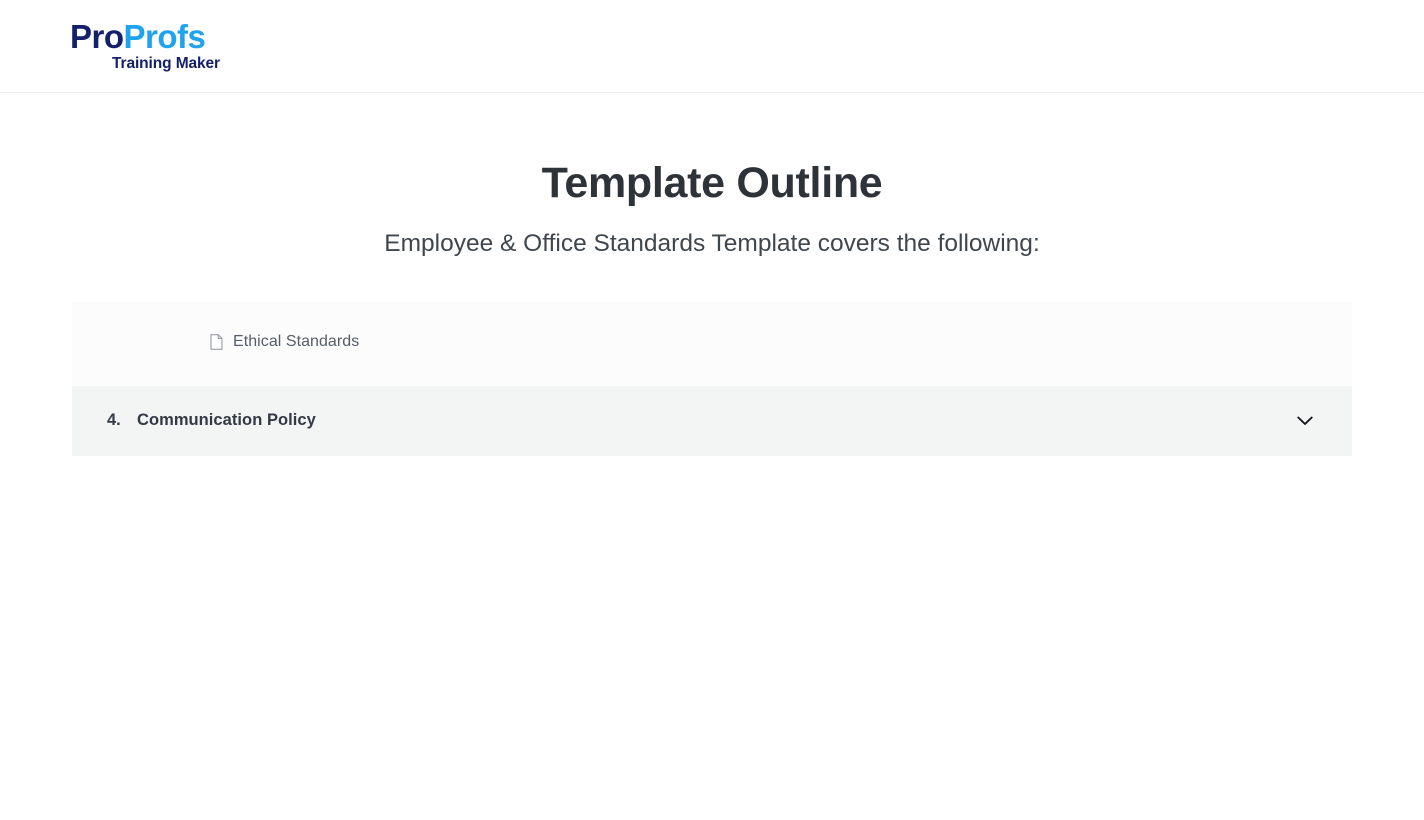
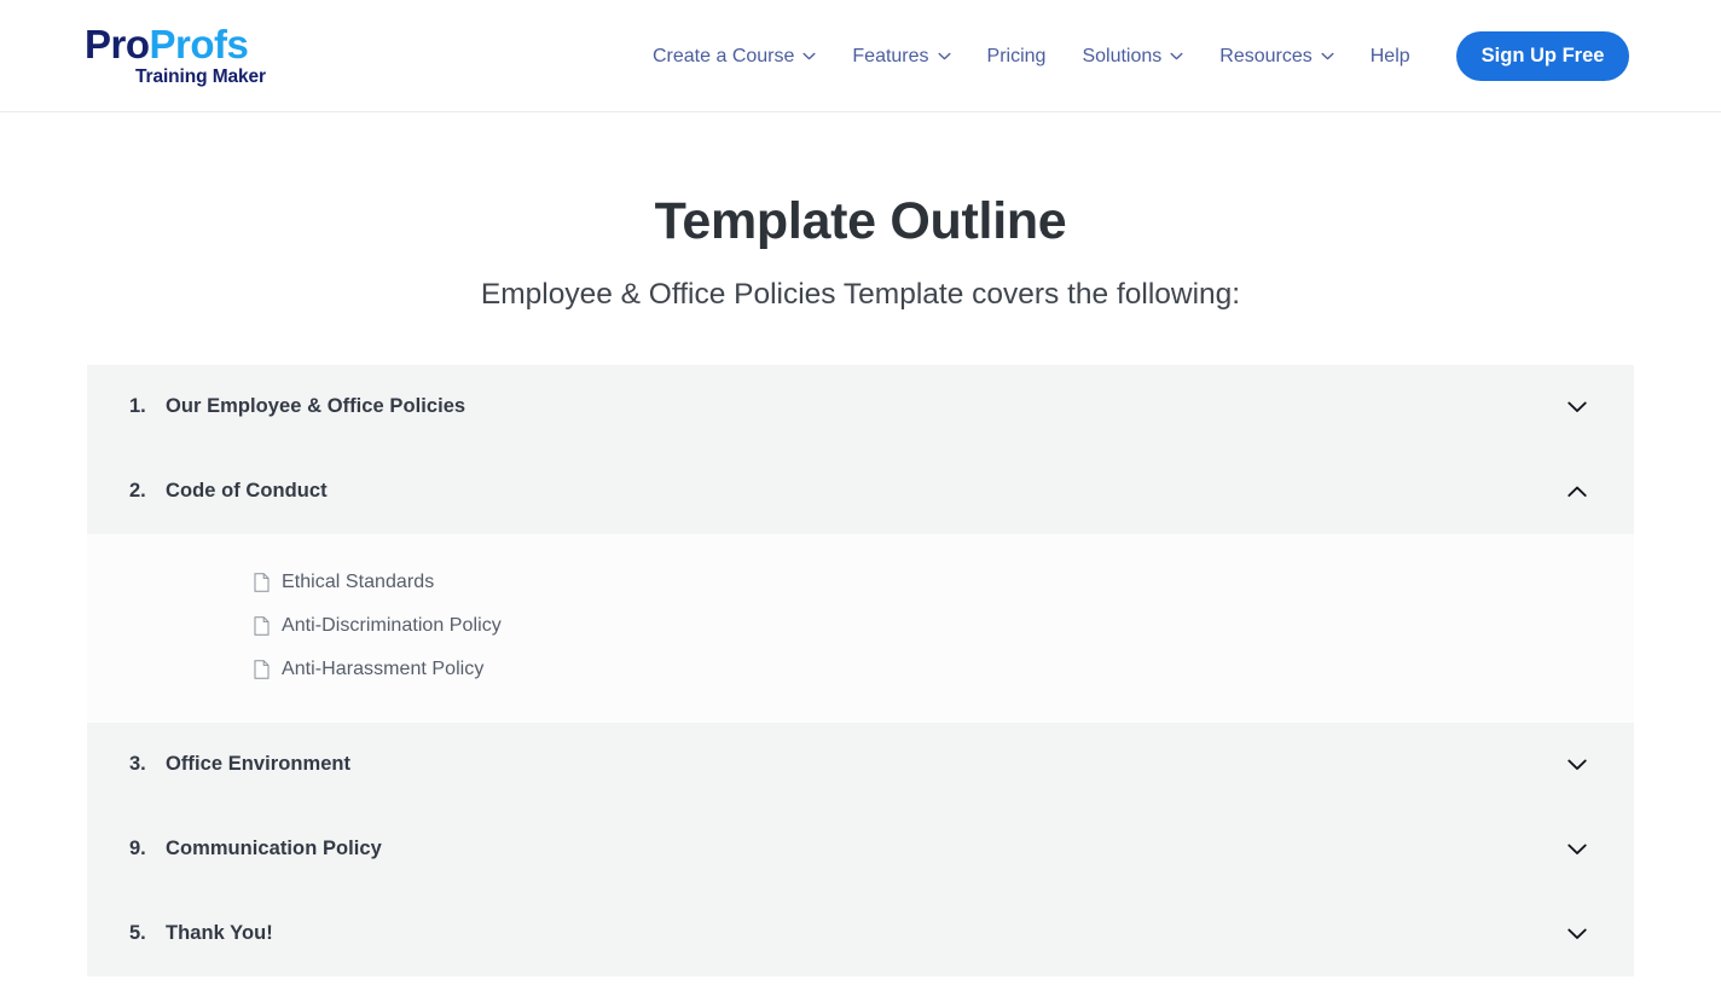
  ProProfs
  Training Maker
+ Create a Course
+ Features
+ Pricing
+ Solutions
+ Resources
+ Help
+ Sign Up Free
  Template Outline
- Employee & Office Standards Template covers the following:
+ Employee & Office Policies Template covers the following:
+ 1.
+ Our Employee & Office Policies
+ 2.
+ Code of Conduct
  Ethical Standards
+ Anti-Discrimination Policy
+ Anti-Harassment Policy
+ 3.
+ Office Environment
- 4.
+ 9.
  Communication Policy
+ 5.
+ Thank You!
